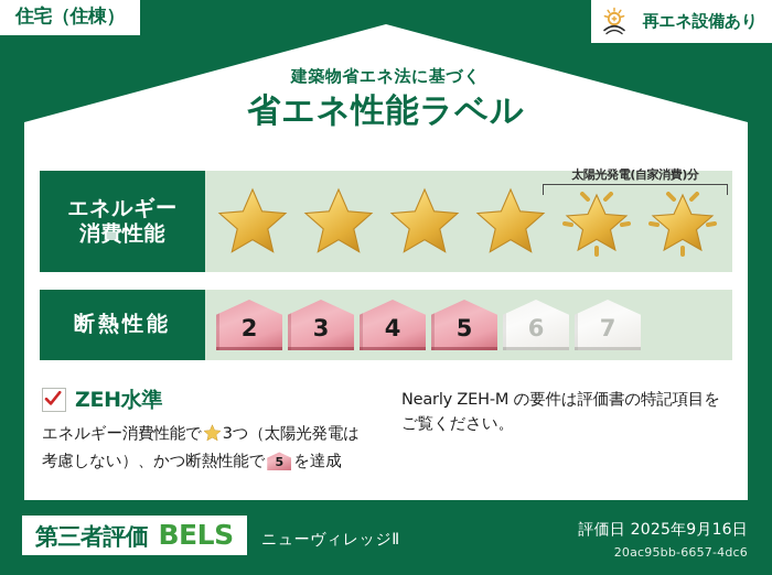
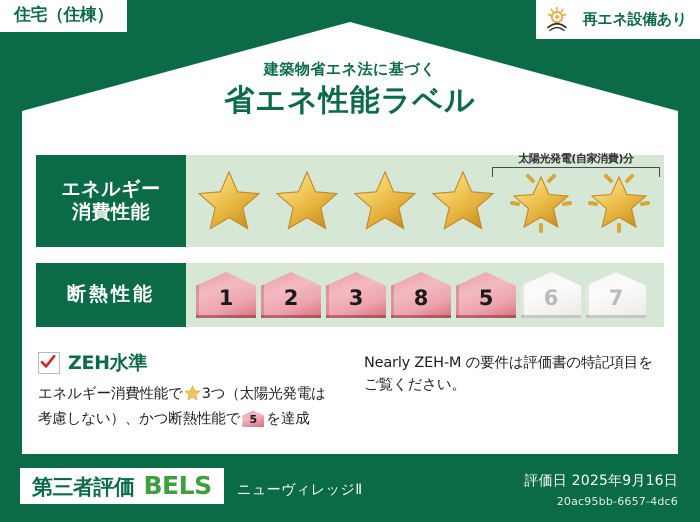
  住宅（住棟）
  再エネ設備あり
  建築物省エネ法に基づく
  省エネ性能ラベル
  エネルギー
  消費性能
  太陽光発電(自家消費)分
  断熱性能
+ 1
  2
  3
- 4
+ 8
  5
  6
  7
  ZEH水準
  エネルギー消費性能で 3つ（太陽光発電は考慮しない）、かつ断熱性能で
  5
  を達成
  Nearly ZEH-M の要件は評価書の特記項目をご覧ください。
  第三者評価
  BELS
  ニューヴィレッジⅡ
  評価日 2025年9月16日
  20ac95bb-6657-4dc6
